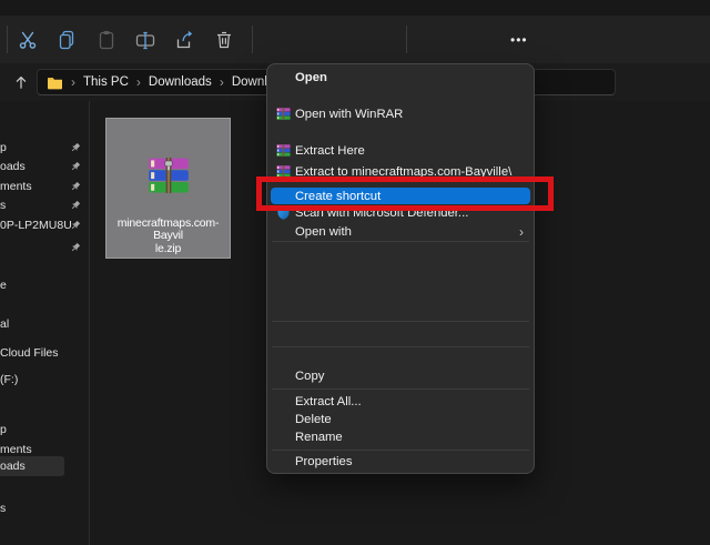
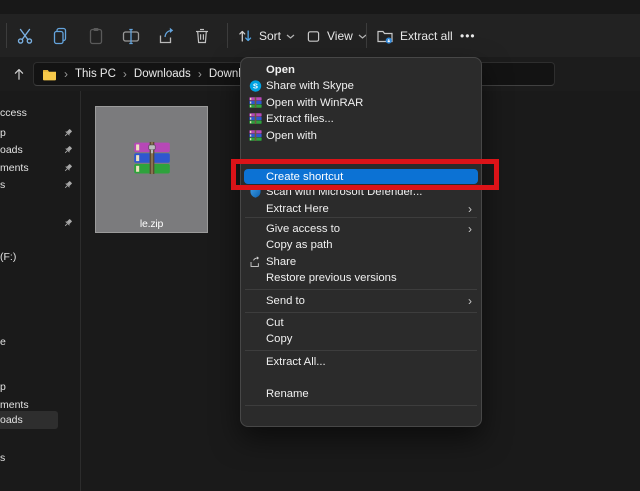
+ Sort
+ View
+ Extract all
  •••
  This PC
  Downloads
+ ccess
  p
  oads
  ments
  s
- 0P-LP2MU8U
- e
+ (F:)
- al
- Cloud Files
- (F:)
+ e
  p
  ments
  oads
  s
- minecraftmaps.com-Bayvil
  le.zip
  Open
+ S
+ Share with Skype
  Open with WinRAR
+ Extract files...
- Extract Here
+ Open with
- Extract to minecraftmaps.com-Bayville\
  Create shortcut
  Scan with Microsoft Defender...
- Open with
+ Extract Here
+ Give access to
+ Copy as path
+ Share
+ Restore previous versions
+ Send to
+ Cut
  Copy
  Extract All...
- Delete
  Rename
- Properties
